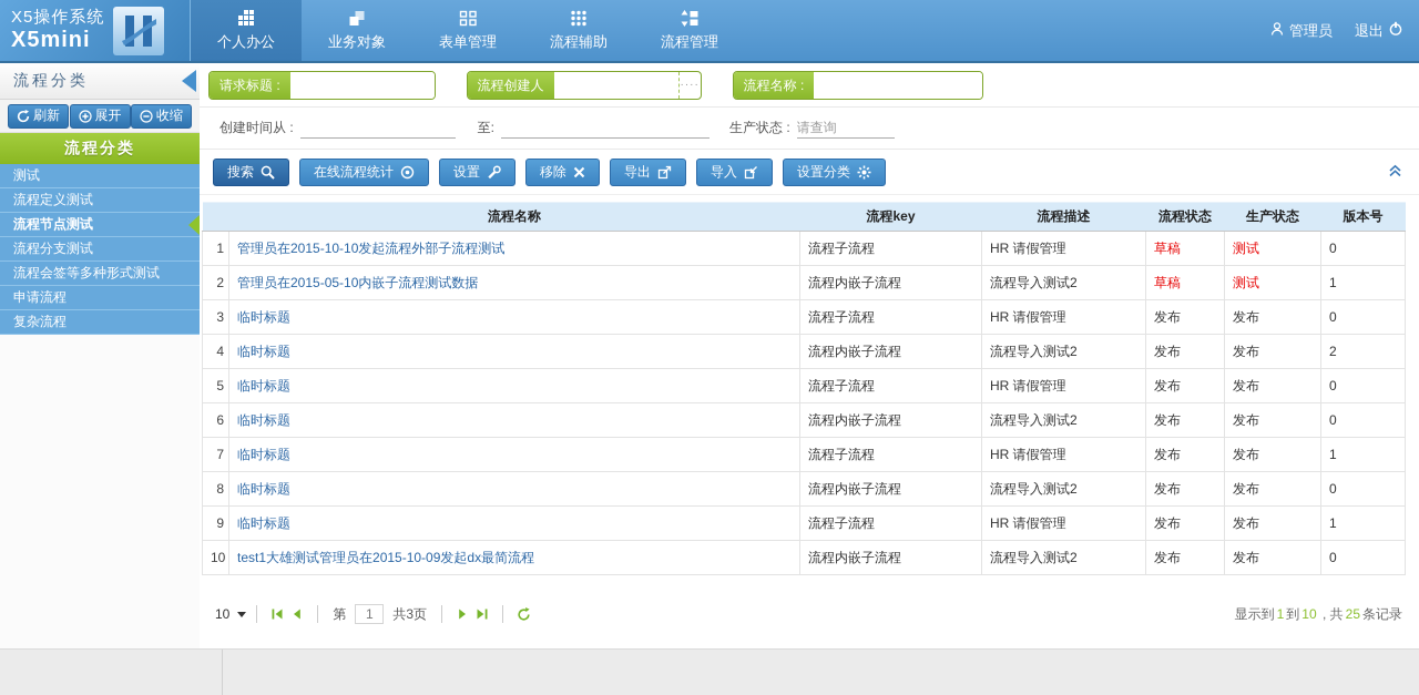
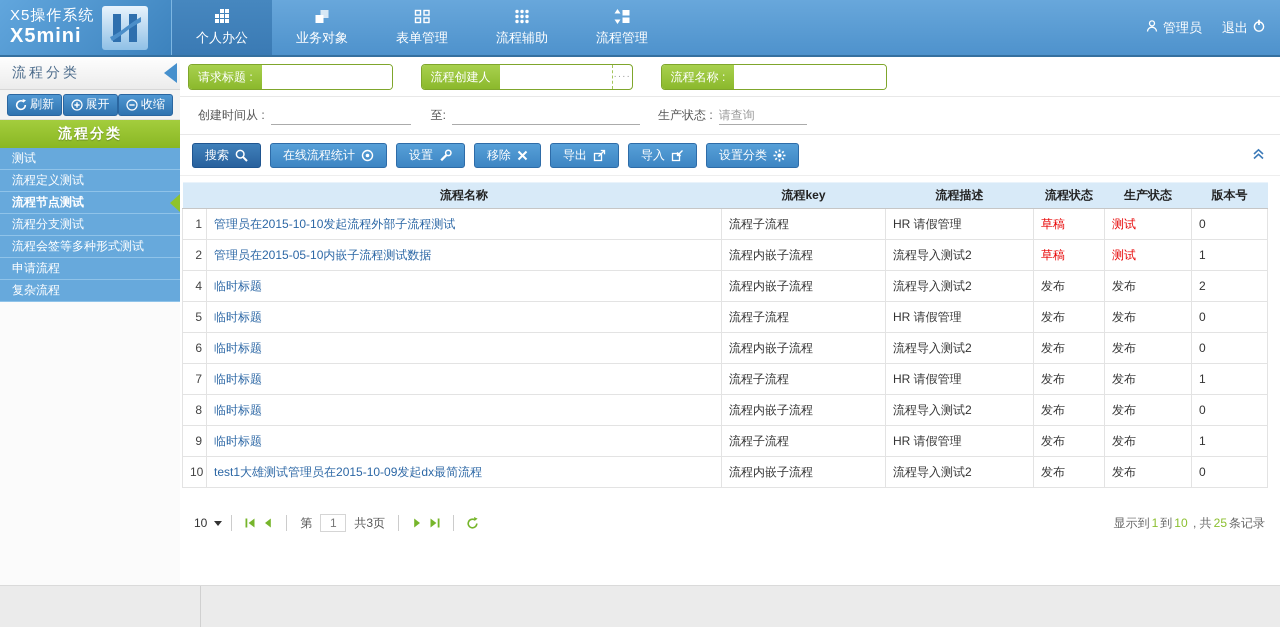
  X5操作系统
  X5mini
  个人办公
  业务对象
  表单管理
  流程辅助
  流程管理
  管理员
  退出
  流程分类
  刷新
  展开
  收缩
  流程分类
  测试
  流程定义测试
  流程节点测试
  流程分支测试
  流程会签等多种形式测试
  申请流程
  复杂流程
  请求标题 :
  流程创建人
  ····
  流程名称 :
  创建时间从 :
  至:
  生产状态 :
  请查询
  搜索
  在线流程统计
  设置
  移除
  导出
  导入
  设置分类
  	流程名称	流程key	流程描述	流程状态	生产状态	版本号
  1	管理员在2015-10-10发起流程外部子流程测试	流程子流程	HR 请假管理	草稿	测试	0
  2	管理员在2015-05-10内嵌子流程测试数据	流程内嵌子流程	流程导入测试2	草稿	测试	1
- 3	临时标题	流程子流程	HR 请假管理	发布	发布	0
  4	临时标题	流程内嵌子流程	流程导入测试2	发布	发布	2
  5	临时标题	流程子流程	HR 请假管理	发布	发布	0
  6	临时标题	流程内嵌子流程	流程导入测试2	发布	发布	0
  7	临时标题	流程子流程	HR 请假管理	发布	发布	1
  8	临时标题	流程内嵌子流程	流程导入测试2	发布	发布	0
  9	临时标题	流程子流程	HR 请假管理	发布	发布	1
  10	test1大雄测试管理员在2015-10-09发起dx最简流程	流程内嵌子流程	流程导入测试2	发布	发布	0
  10
  第
  1
  共3页
  显示到 1 到 10 , 共 25 条记录
